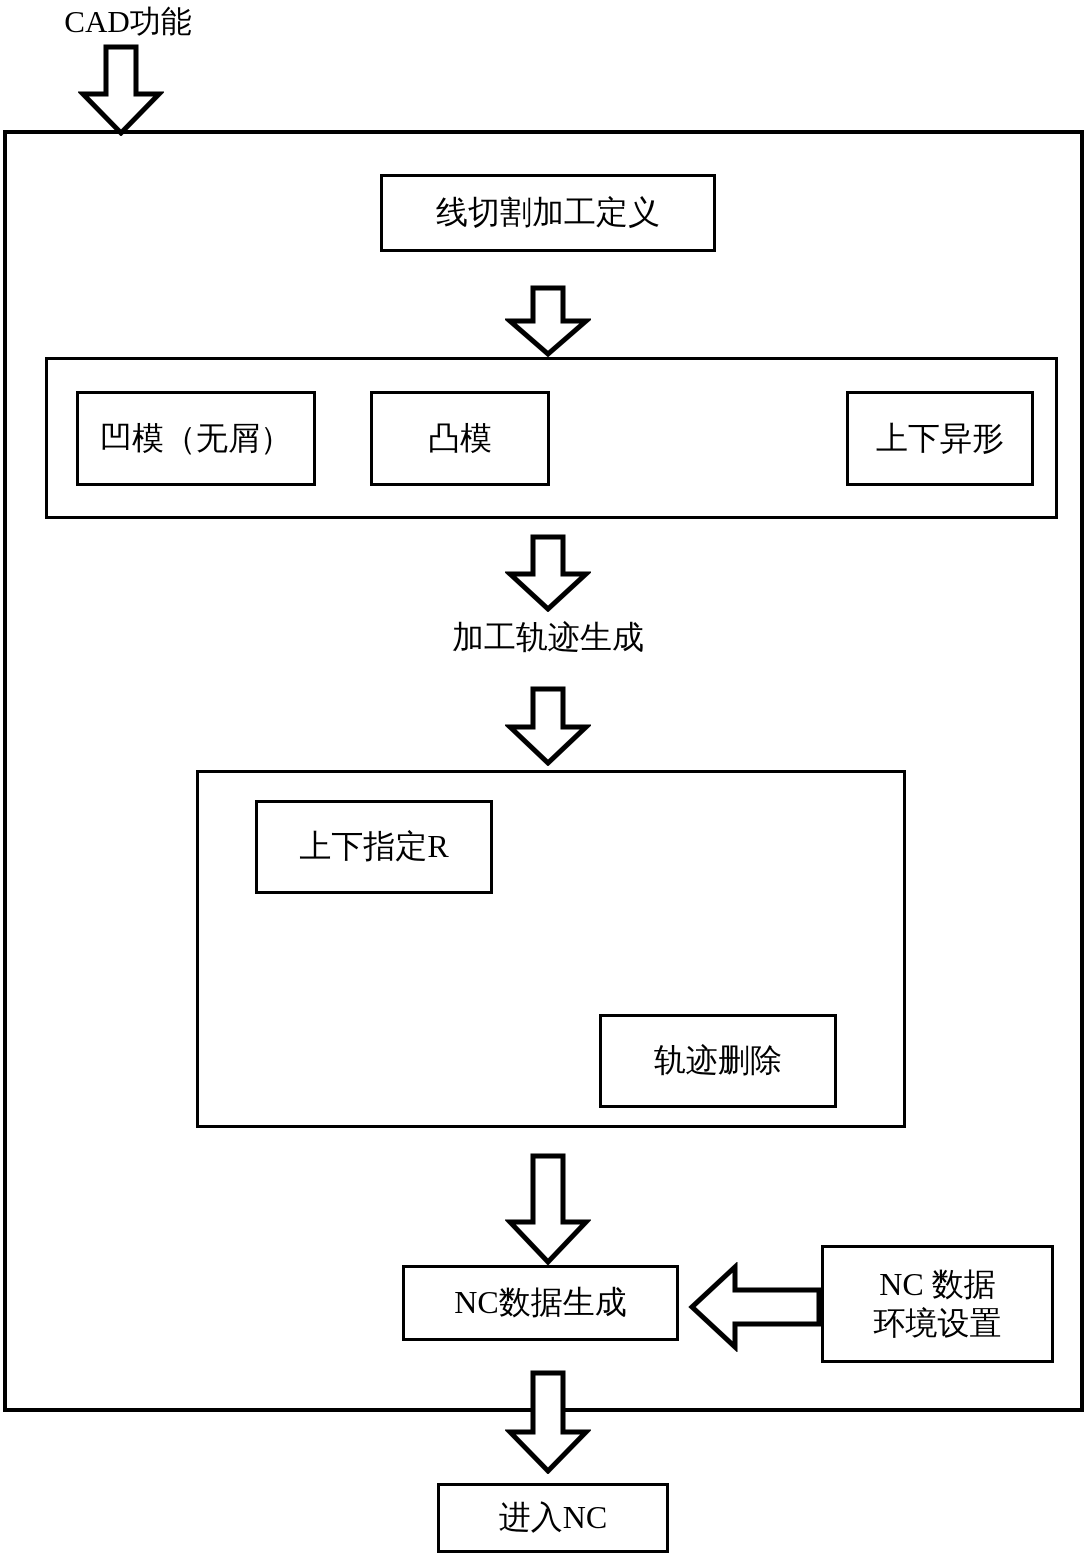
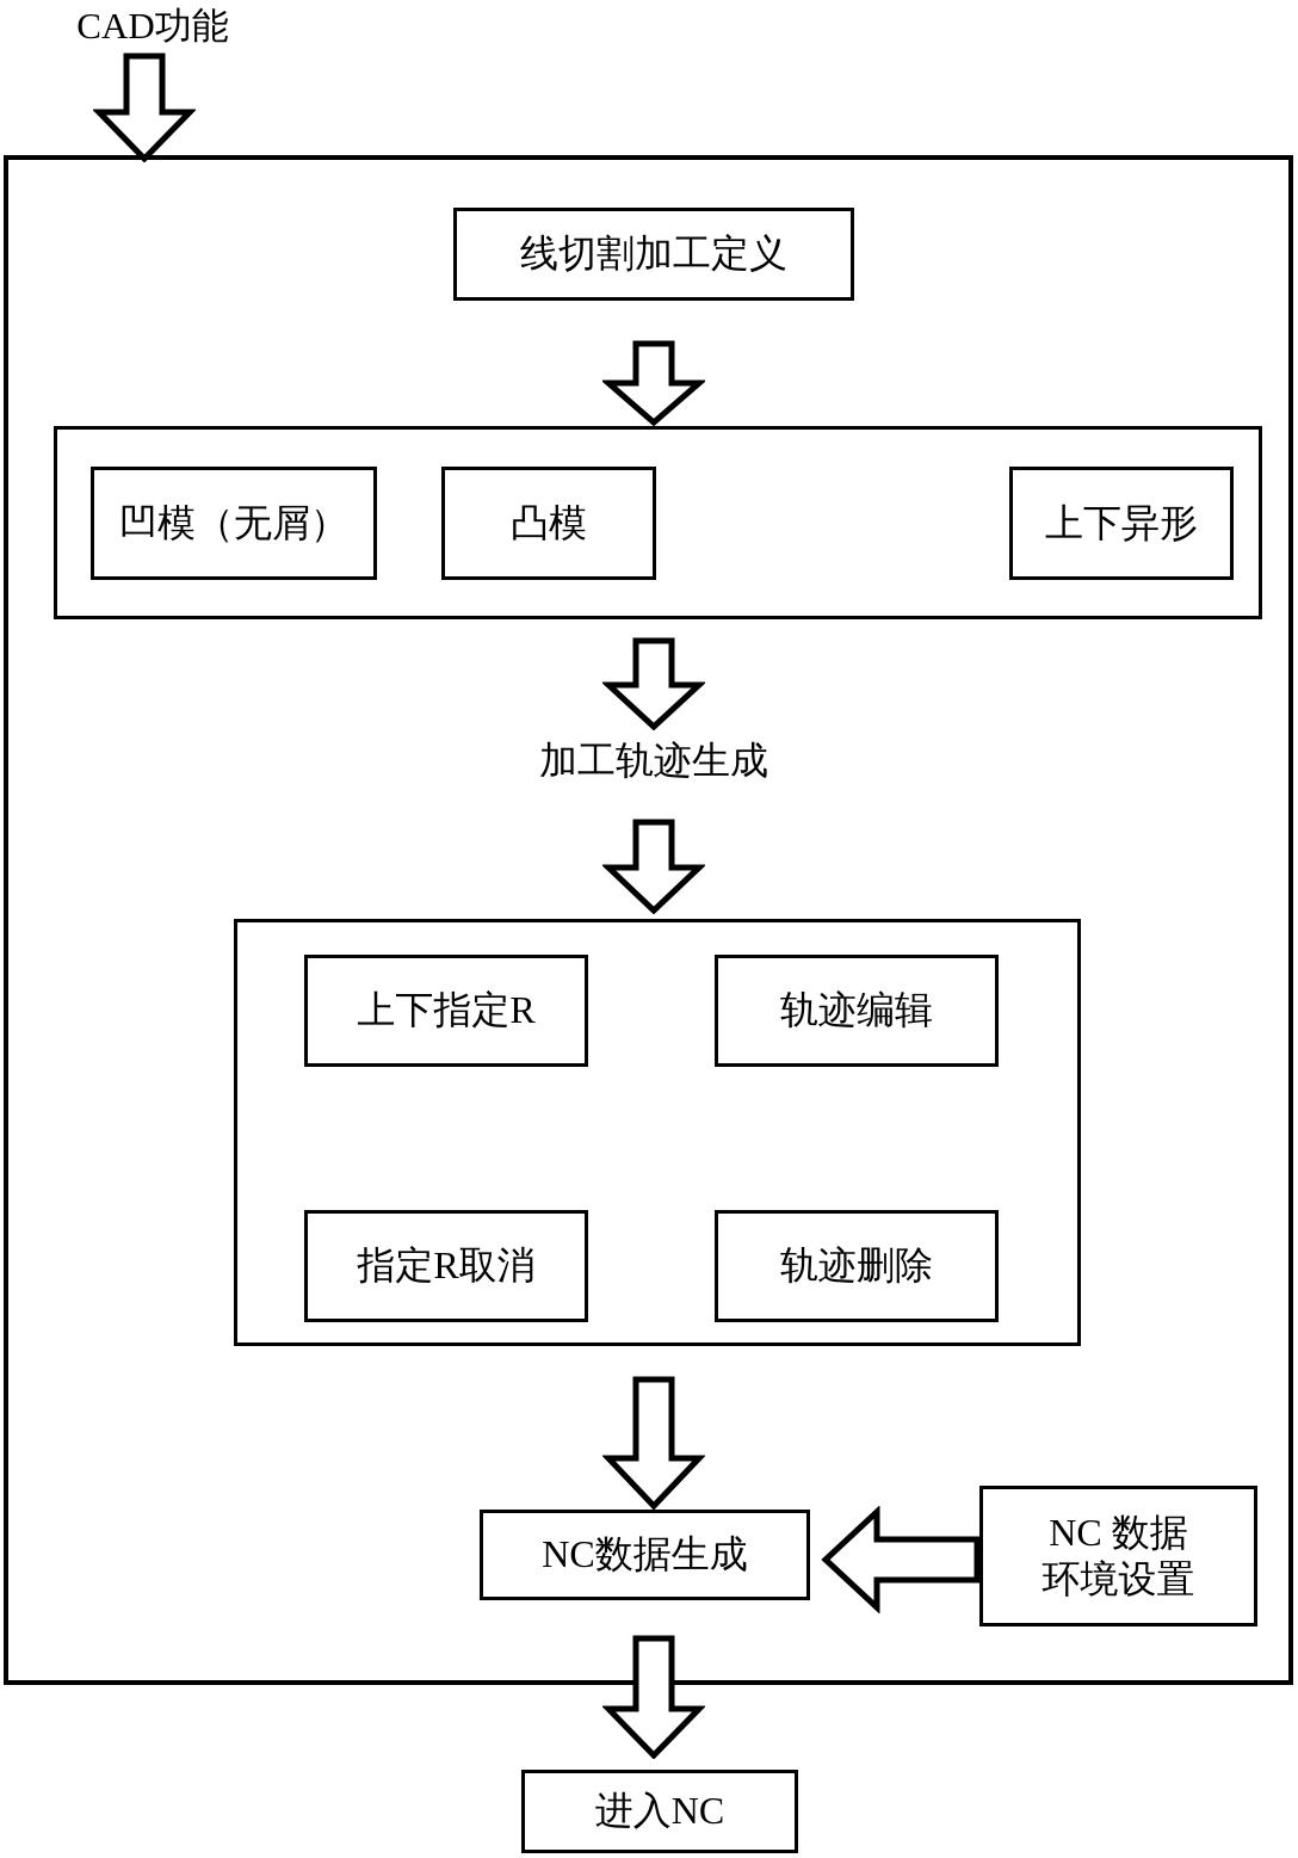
  CAD功能
  线切割加工定义
  凹模（无屑）
  凸模
  上下异形
  加工轨迹生成
  上下指定R
+ 轨迹编辑
+ 指定R取消
  轨迹删除
  NC数据生成
  NC 数据
  环境设置
  进入NC
